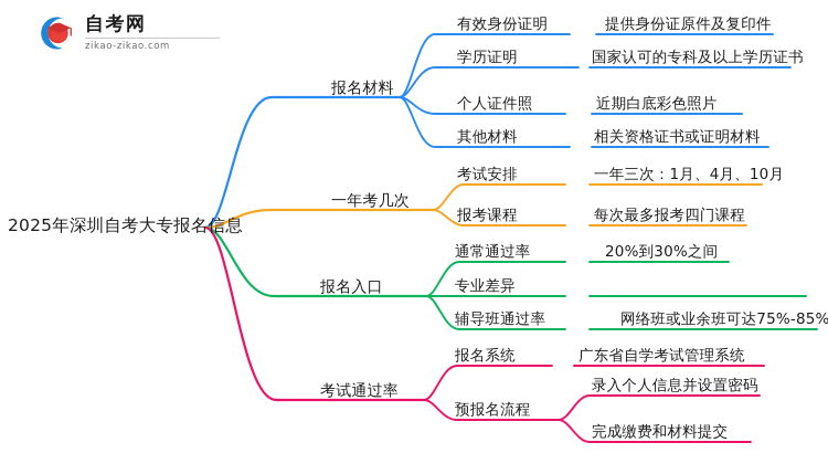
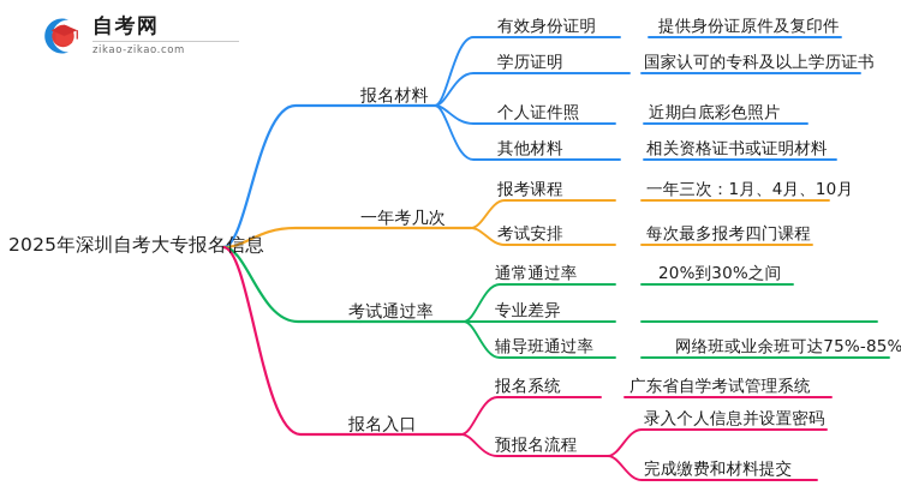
  自考网
  zikao-zikao.com
  2025年深圳自考大专报名信息
  报名材料
  有效身份证明
  提供身份证原件及复印件
  学历证明
  国家认可的专科及以上学历证书
  个人证件照
  近期白底彩色照片
  其他材料
  相关资格证书或证明材料
  一年考几次
- 考试安排
+ 报考课程
  一年三次：1月、4月、10月
- 报考课程
+ 考试安排
  每次最多报考四门课程
- 报名入口
+ 考试通过率
  通常通过率
  20%到30%之间
  专业差异
  辅导班通过率
  网络班或业余班可达75%-85%
- 考试通过率
+ 报名入口
  报名系统
  广东省自学考试管理系统
  预报名流程
  录入个人信息并设置密码
  完成缴费和材料提交
